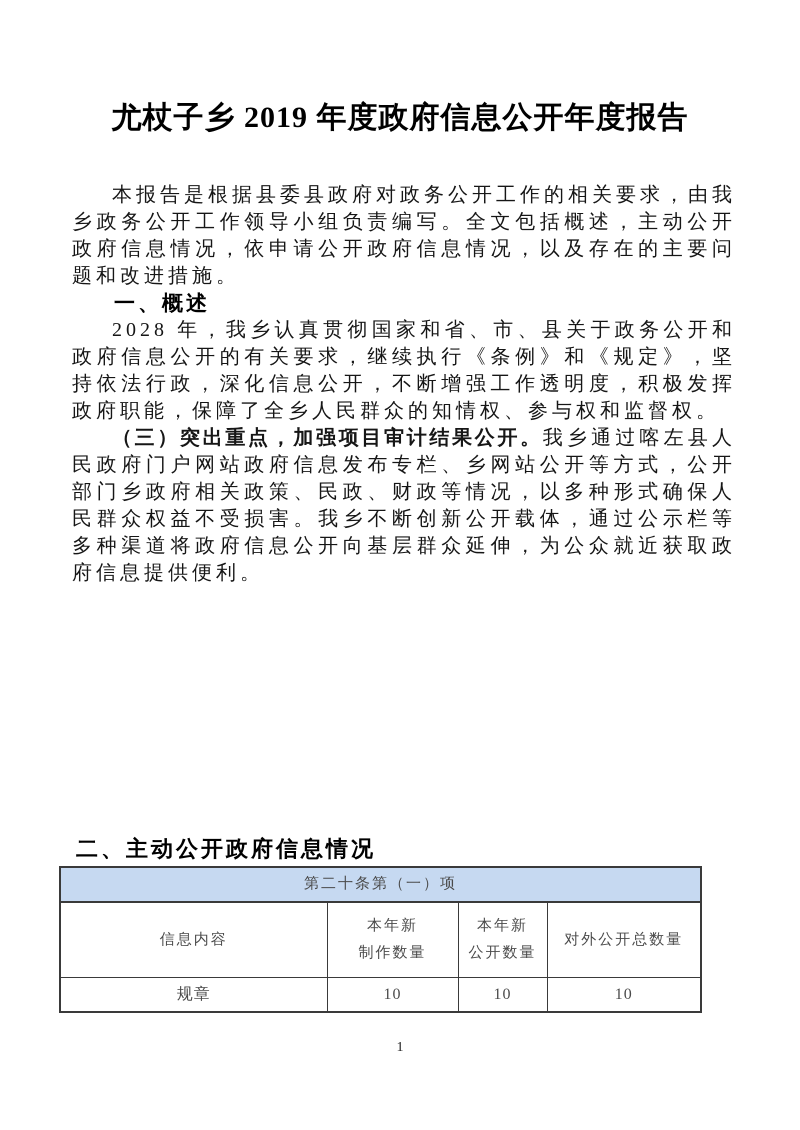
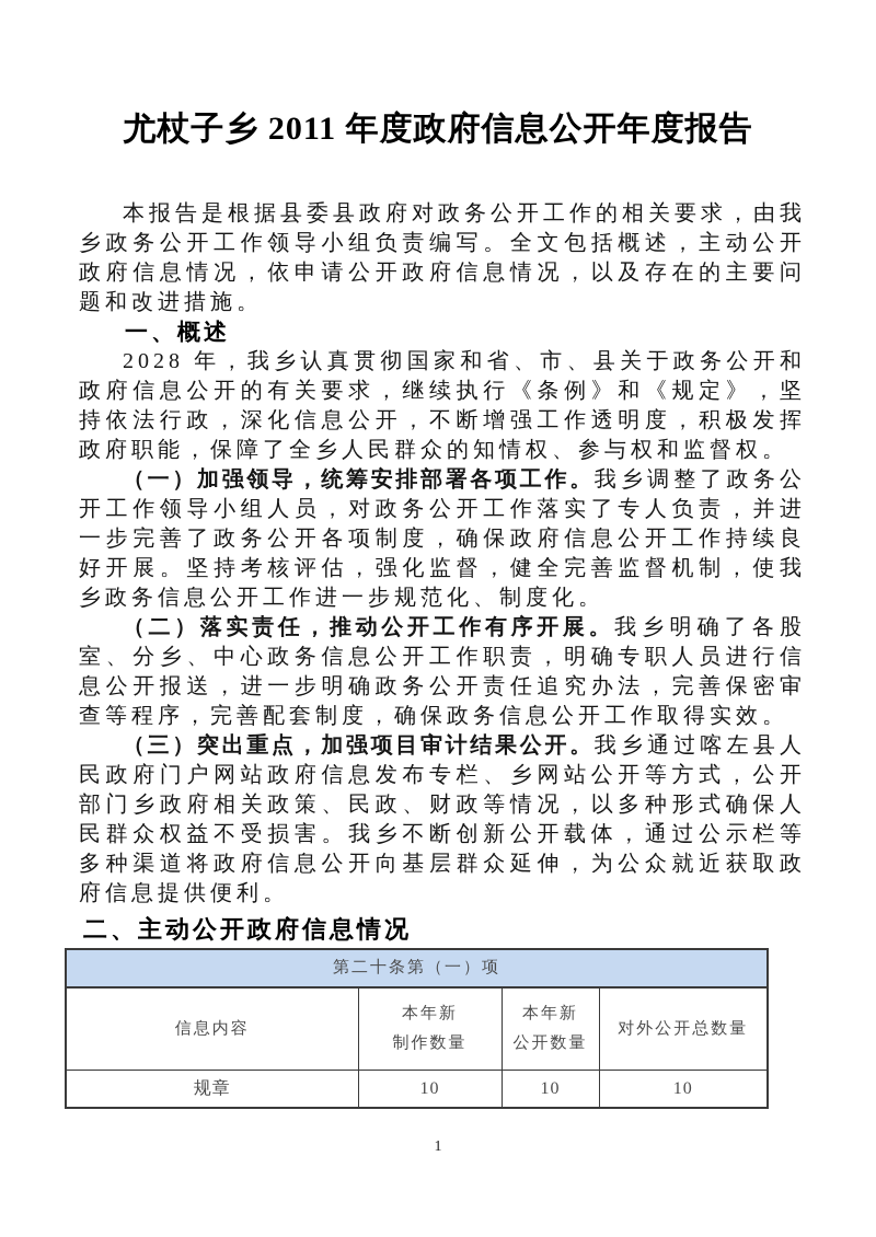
- 尤杖子乡 2019 年度政府信息公开年度报告
+ 尤杖子乡 2011 年度政府信息公开年度报告
  本报告是根据县委县政府对政务公开工作的相关要求，由我乡政务公开工作领导小组负责编写。全文包括概述，主动公开政府信息情况，依申请公开政府信息情况，以及存在的主要问题和改进措施。
  一、概述
  2028 年，我乡认真贯彻国家和省、市、县关于政务公开和政府信息公开的有关要求，继续执行《条例》和《规定》，坚持依法行政，深化信息公开，不断增强工作透明度，积极发挥政府职能，保障了全乡人民群众的知情权、参与权和监督权。
+ （一）加强领导，统筹安排部署各项工作。我乡调整了政务公开工作领导小组人员，对政务公开工作落实了专人负责，并进一步完善了政务公开各项制度，确保政府信息公开工作持续良好开展。坚持考核评估，强化监督，健全完善监督机制，使我乡政务信息公开工作进一步规范化、制度化。
+ （二）落实责任，推动公开工作有序开展。我乡明确了各股室、分乡、中心政务信息公开工作职责，明确专职人员进行信息公开报送，进一步明确政务公开责任追究办法，完善保密审查等程序，完善配套制度，确保政务信息公开工作取得实效。
  （三）突出重点，加强项目审计结果公开。我乡通过喀左县人民政府门户网站政府信息发布专栏、乡网站公开等方式，公开部门乡政府相关政策、民政、财政等情况，以多种形式确保人民群众权益不受损害。我乡不断创新公开载体，通过公示栏等多种渠道将政府信息公开向基层群众延伸，为公众就近获取政府信息提供便利。
  二、主动公开政府信息情况
  第二十条第（一）项
  信息内容	本年新 制作数量	本年新 公开数量	对外公开总数量
  规章	10	10	10
  1
